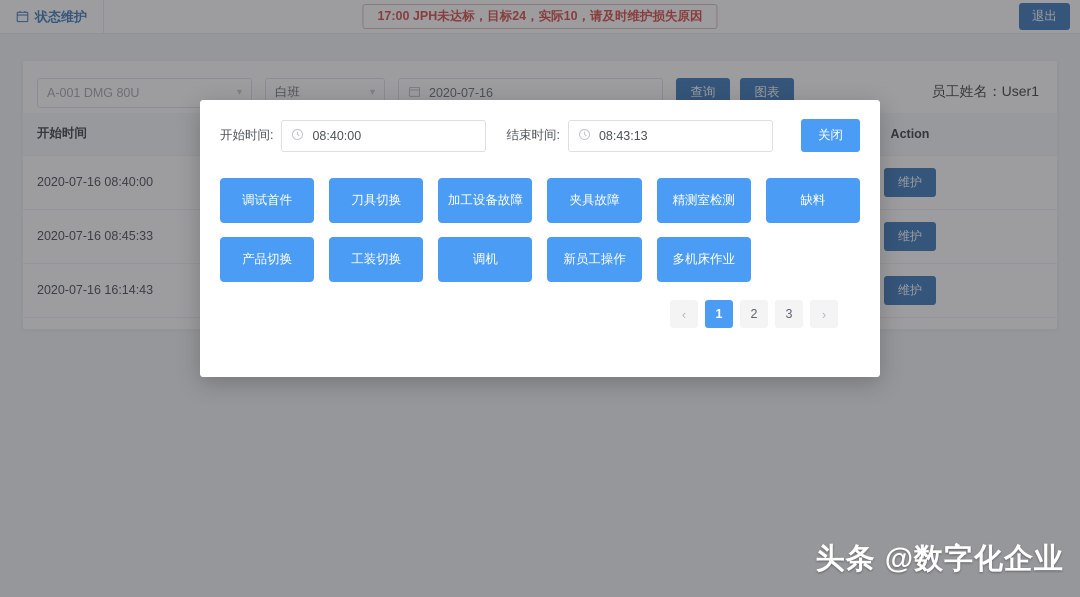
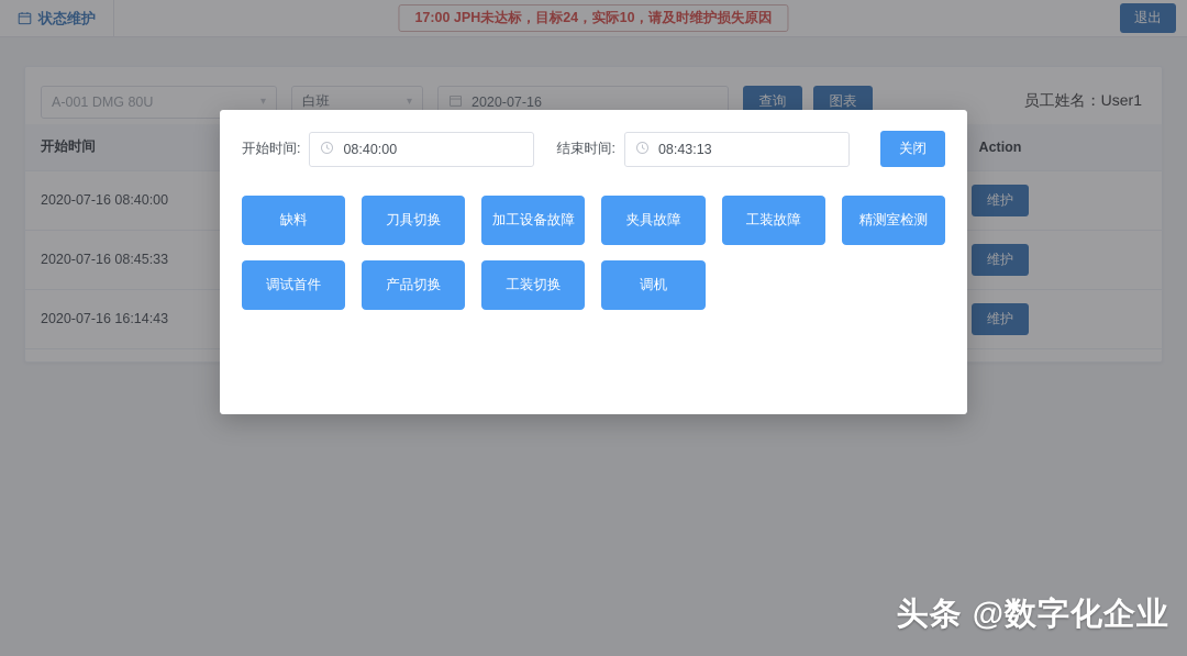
  状态维护
  17:00 JPH未达标，目标24，实际10，请及时维护损失原因
  退出
  A-001 DMG 80U
  ▾
  白班
  ▾
  2020-07-16
  查询
  图表
  员工姓名：User1
  开始时间		Action
  2020-07-16 08:40:00		维护
  2020-07-16 08:45:33		维护
  2020-07-16 16:14:43		维护
  开始时间:
  08:40:00
  结束时间:
  08:43:13
  关闭
- 调试首件
+ 缺料
  刀具切换
  加工设备故障
  夹具故障
+ 工装故障
  精测室检测
- 缺料
+ 调试首件
  产品切换
  工装切换
  调机
- 新员工操作
- 多机床作业
- ‹
- 1
- 2
- 3
- ›
  头条 @数字化企业
